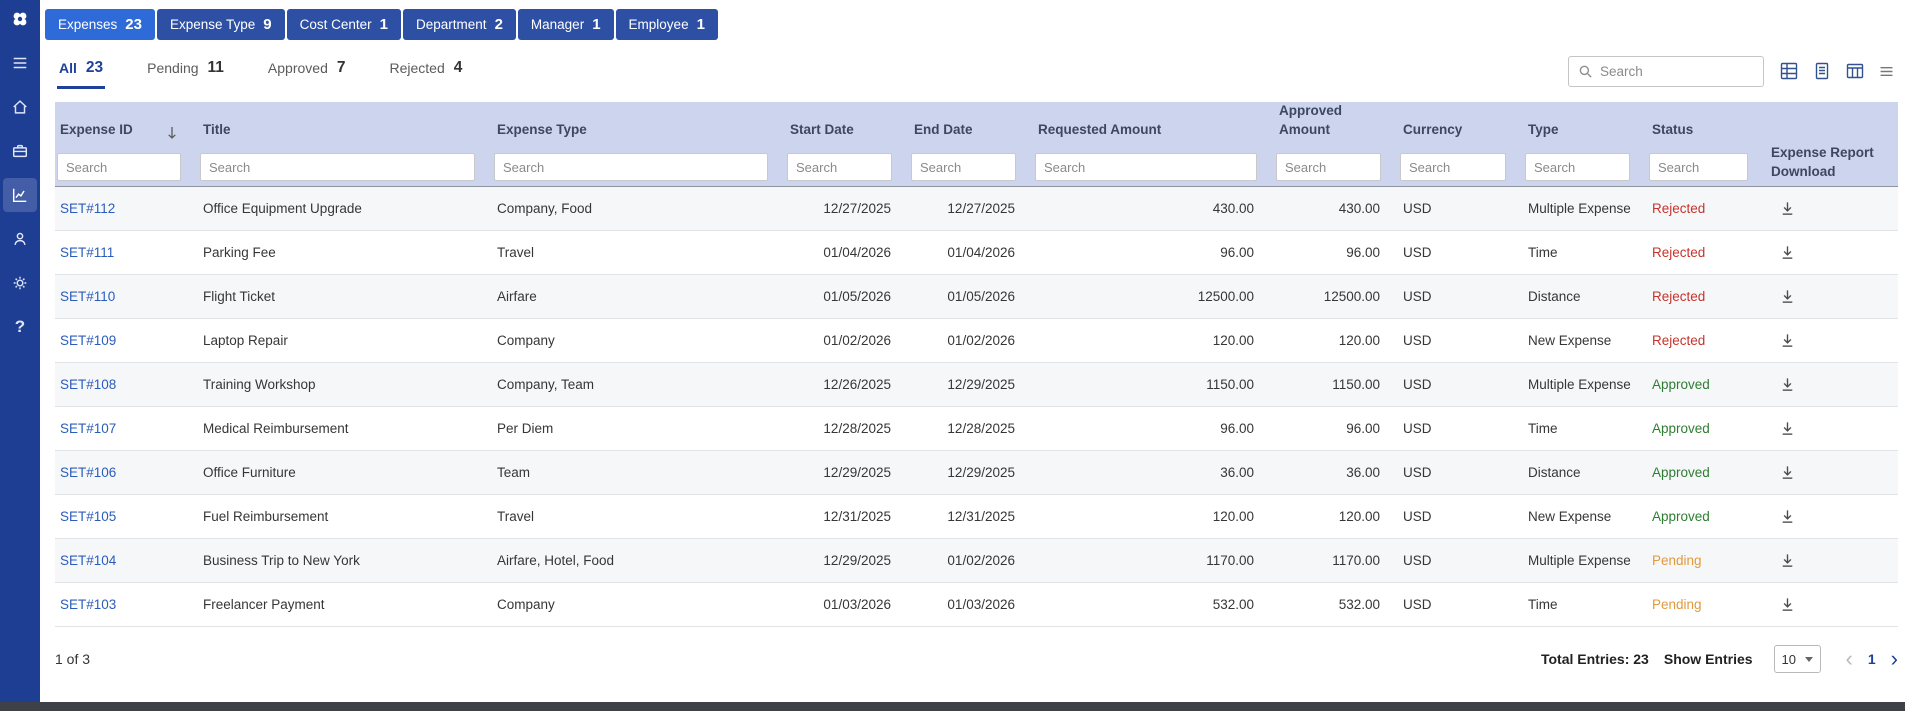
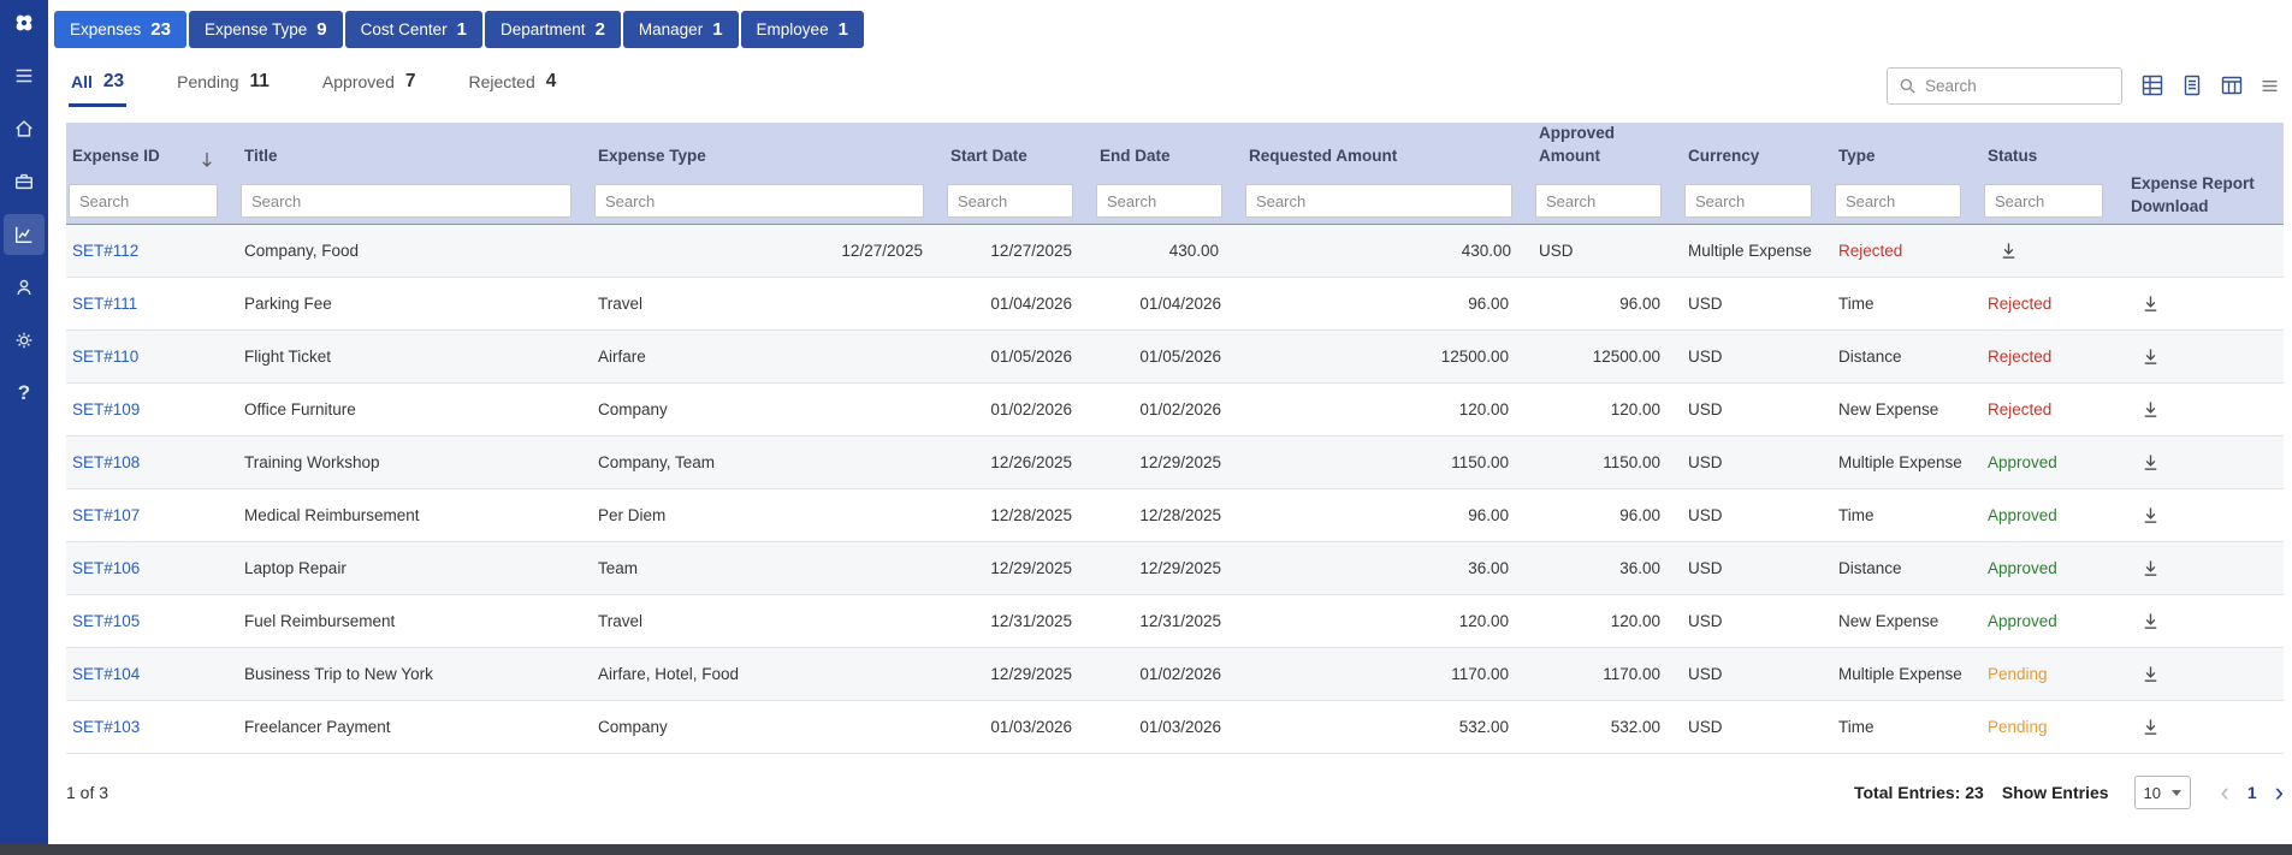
  ?
  Expenses
  23
  Expense Type
  9
  Cost Center
  1
  Department
  2
  Manager
  1
  Employee
  1
  All
  23
  Pending
  11
  Approved
  7
  Rejected
  4
  Search
  Expense ID
  Title
  Expense Type
  Start Date
  End Date
  Requested Amount
  Approved Amount
  Currency
  Type
  Status
  Expense Report Download
  Search
  Search
  Search
  Search
  Search
  Search
  Search
  Search
  Search
  Search
  SET#112
- Office Equipment Upgrade
  Company, Food
  12/27/2025
  12/27/2025
  430.00
  430.00
  USD
  Multiple Expense
  Rejected
  SET#111
  Parking Fee
  Travel
  01/04/2026
  01/04/2026
  96.00
  96.00
  USD
  Time
  Rejected
  SET#110
  Flight Ticket
  Airfare
  01/05/2026
  01/05/2026
  12500.00
  12500.00
  USD
  Distance
  Rejected
  SET#109
- Laptop Repair
+ Office Furniture
  Company
  01/02/2026
  01/02/2026
  120.00
  120.00
  USD
  New Expense
  Rejected
  SET#108
  Training Workshop
  Company, Team
  12/26/2025
  12/29/2025
  1150.00
  1150.00
  USD
  Multiple Expense
  Approved
  SET#107
  Medical Reimbursement
  Per Diem
  12/28/2025
  12/28/2025
  96.00
  96.00
  USD
  Time
  Approved
  SET#106
- Office Furniture
+ Laptop Repair
  Team
  12/29/2025
  12/29/2025
  36.00
  36.00
  USD
  Distance
  Approved
  SET#105
  Fuel Reimbursement
  Travel
  12/31/2025
  12/31/2025
  120.00
  120.00
  USD
  New Expense
  Approved
  SET#104
  Business Trip to New York
  Airfare, Hotel, Food
  12/29/2025
  01/02/2026
  1170.00
  1170.00
  USD
  Multiple Expense
  Pending
  SET#103
  Freelancer Payment
  Company
  01/03/2026
  01/03/2026
  532.00
  532.00
  USD
  Time
  Pending
  1 of 3
  Total Entries: 23
  Show Entries
  10
  ‹
  1
  ›
